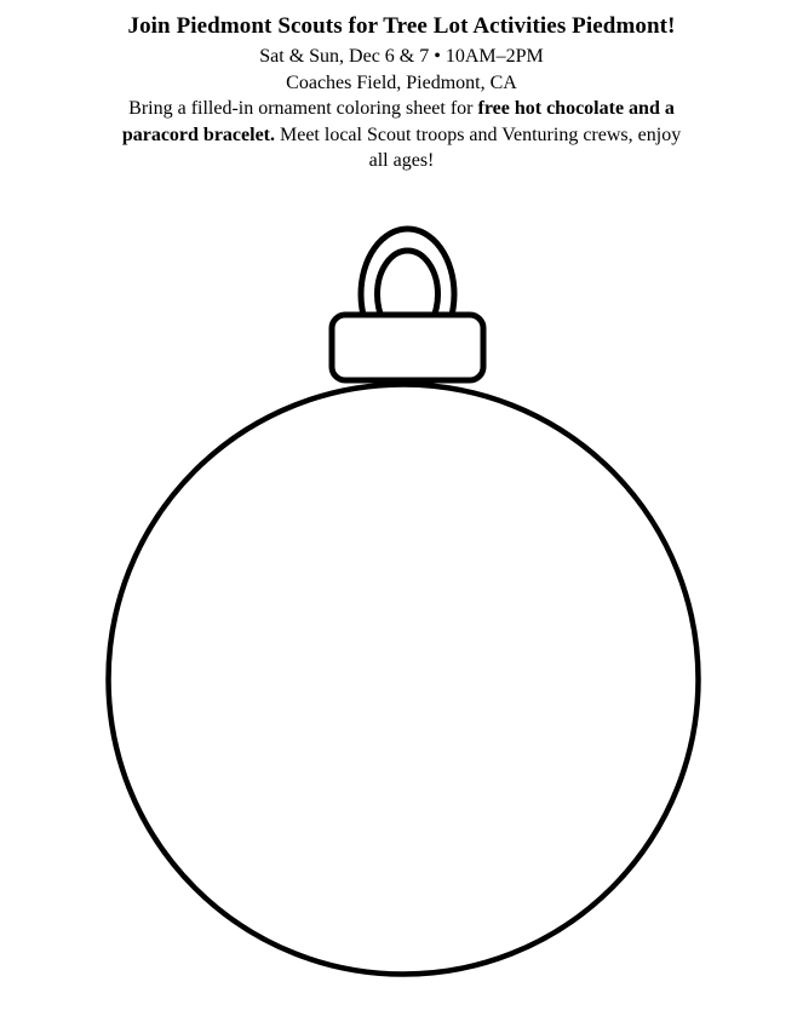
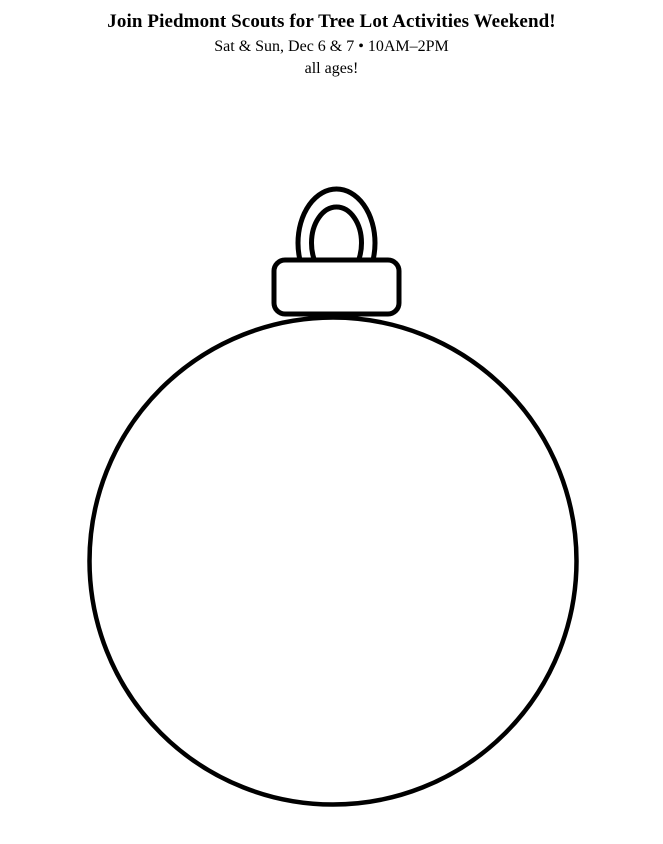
- Join Piedmont Scouts for Tree Lot Activities Piedmont!
+ Join Piedmont Scouts for Tree Lot Activities Weekend!
  Sat & Sun, Dec 6 & 7 • 10AM–2PM
- Coaches Field, Piedmont, CA
- Bring a filled-in ornament coloring sheet for free hot chocolate and a
- paracord bracelet. Meet local Scout troops and Venturing crews, enjoy
  all ages!
